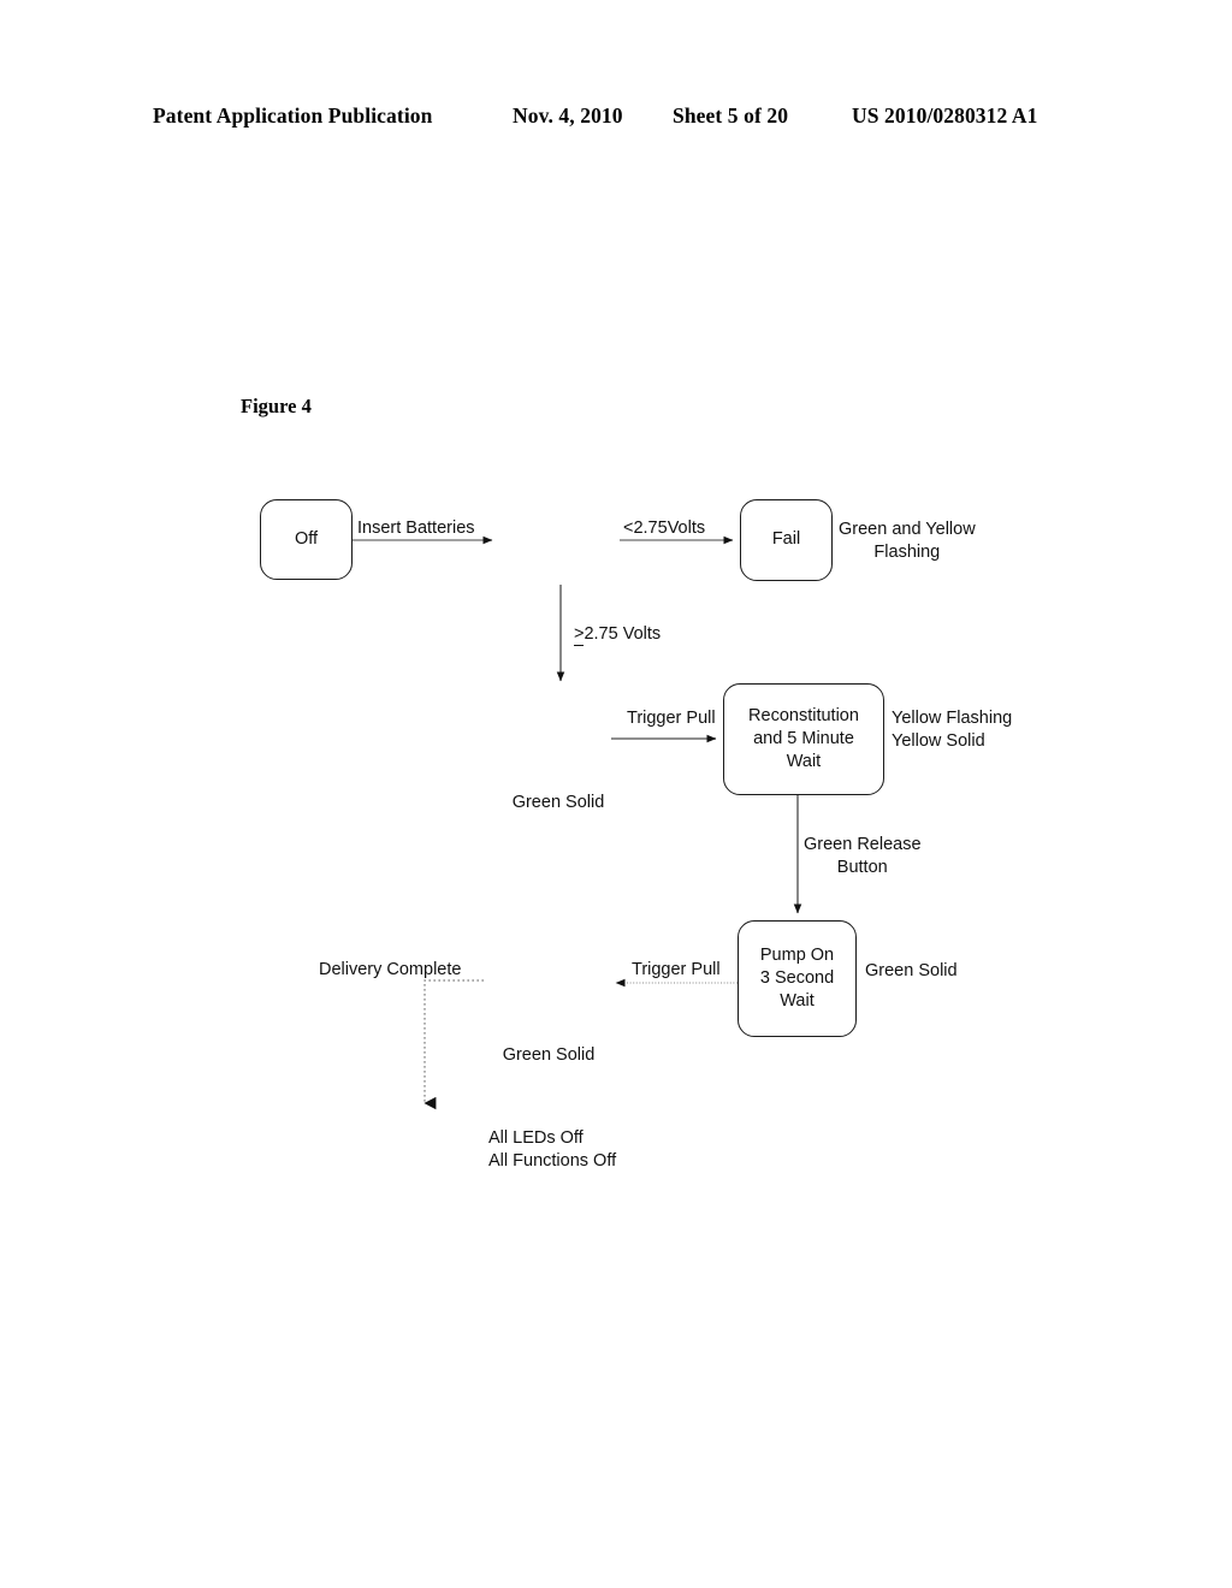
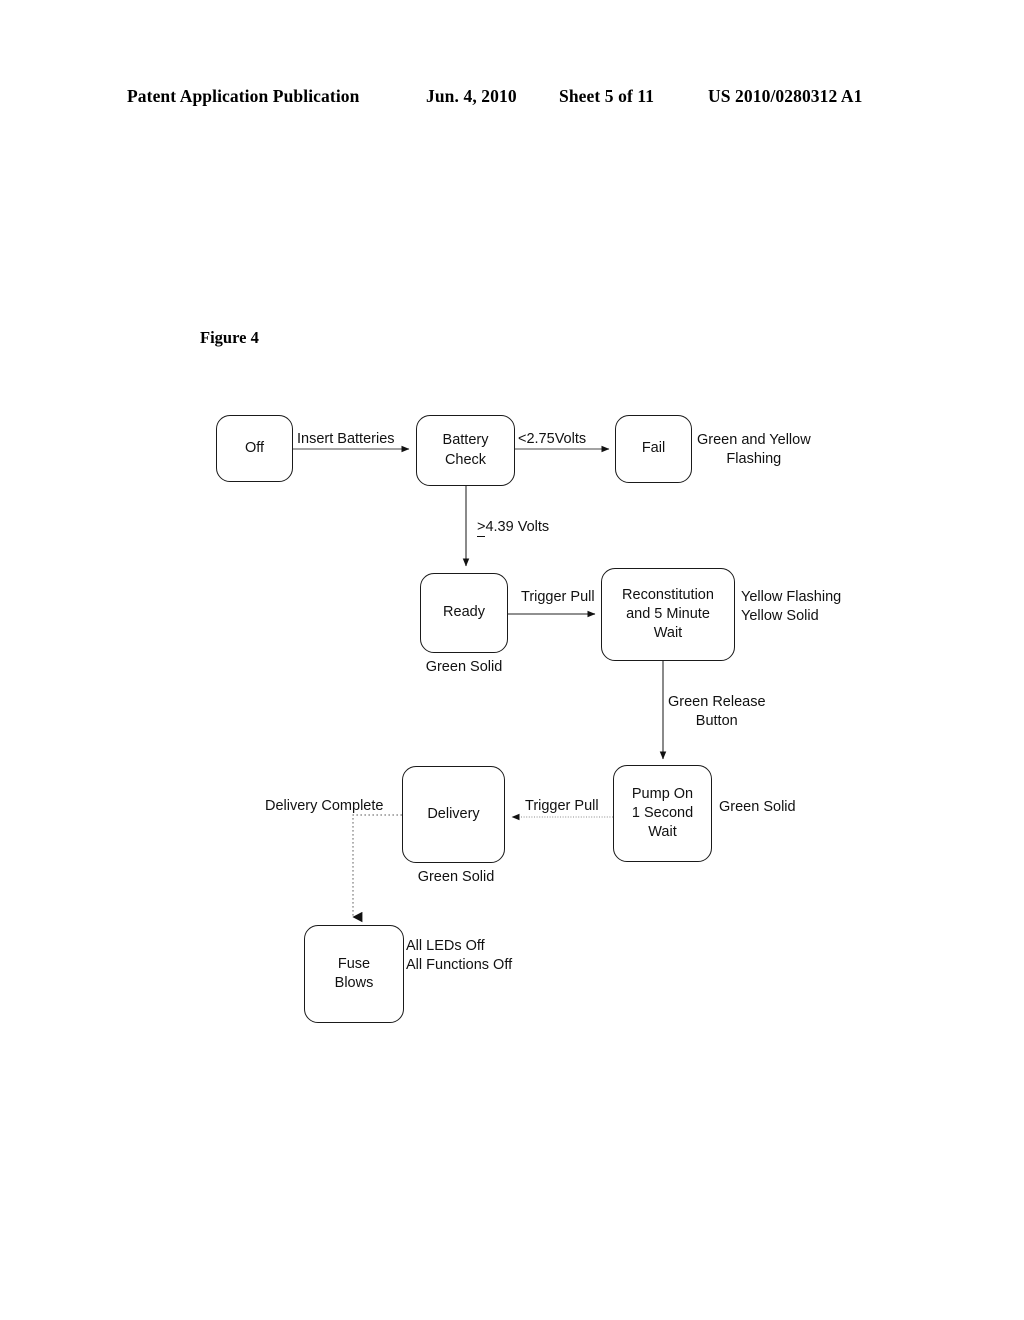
  Patent Application Publication
- Nov. 4, 2010
+ Jun. 4, 2010
- Sheet 5 of 20
+ Sheet 5 of 11
  US 2010/0280312 A1
  Figure 4
  Off
+ Battery
+ Check
  Fail
+ Ready
  Reconstitution
  and 5 Minute
  Wait
  Pump On
- 3 Second
+ 1 Second
  Wait
+ Delivery
+ Fuse
+ Blows
  Insert Batteries
  <2.75Volts
- >2.75 Volts
+ >4.39 Volts
  Trigger Pull
  Green Release
  Button
  Trigger Pull
  Delivery Complete
  Green and Yellow
  Flashing
  Green Solid
  Yellow Flashing
  Yellow Solid
  Green Solid
  Green Solid
  All LEDs Off
  All Functions Off
